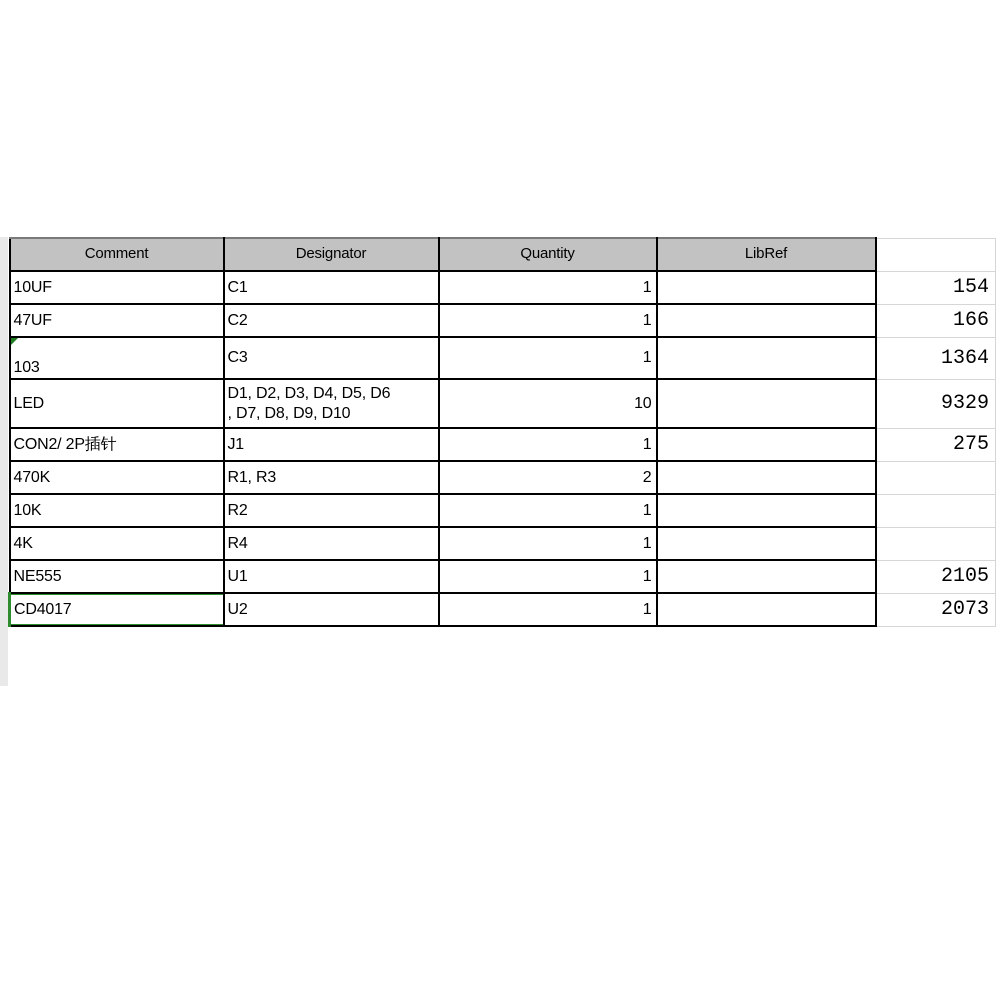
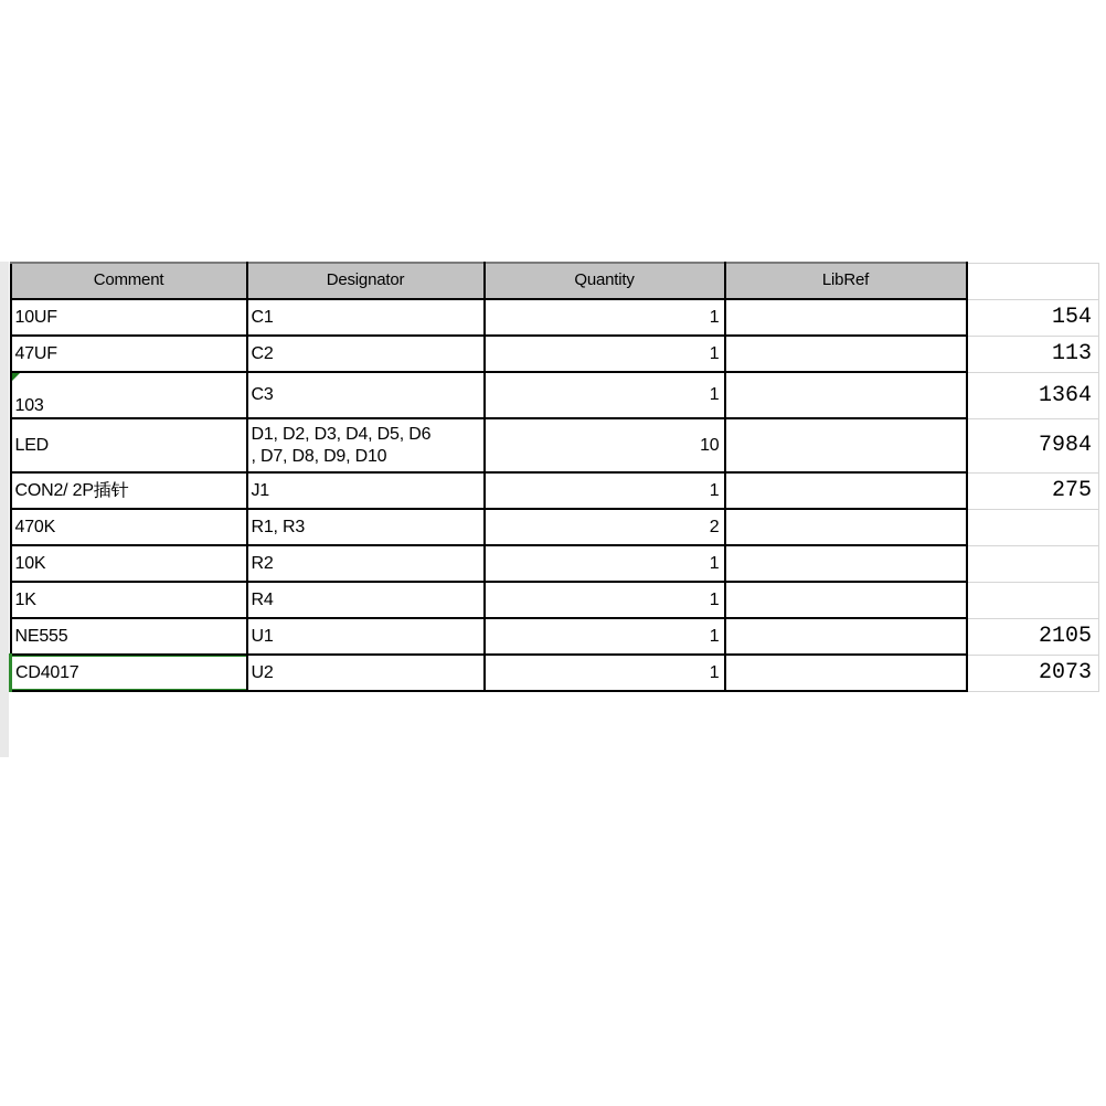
  Comment	Designator	Quantity	LibRef
  10UF	C1	1		154
- 47UF	C2	1		166
+ 47UF	C2	1		113
  103	C3	1		1364
- LED	D1, D2, D3, D4, D5, D6 , D7, D8, D9, D10	10		9329
+ LED	D1, D2, D3, D4, D5, D6 , D7, D8, D9, D10	10		7984
  CON2/ 2P插针	J1	1		275
  470K	R1, R3	2
  10K	R2	1
- 4K	R4	1
+ 1K	R4	1
  NE555	U1	1		2105
  CD4017	U2	1		2073
